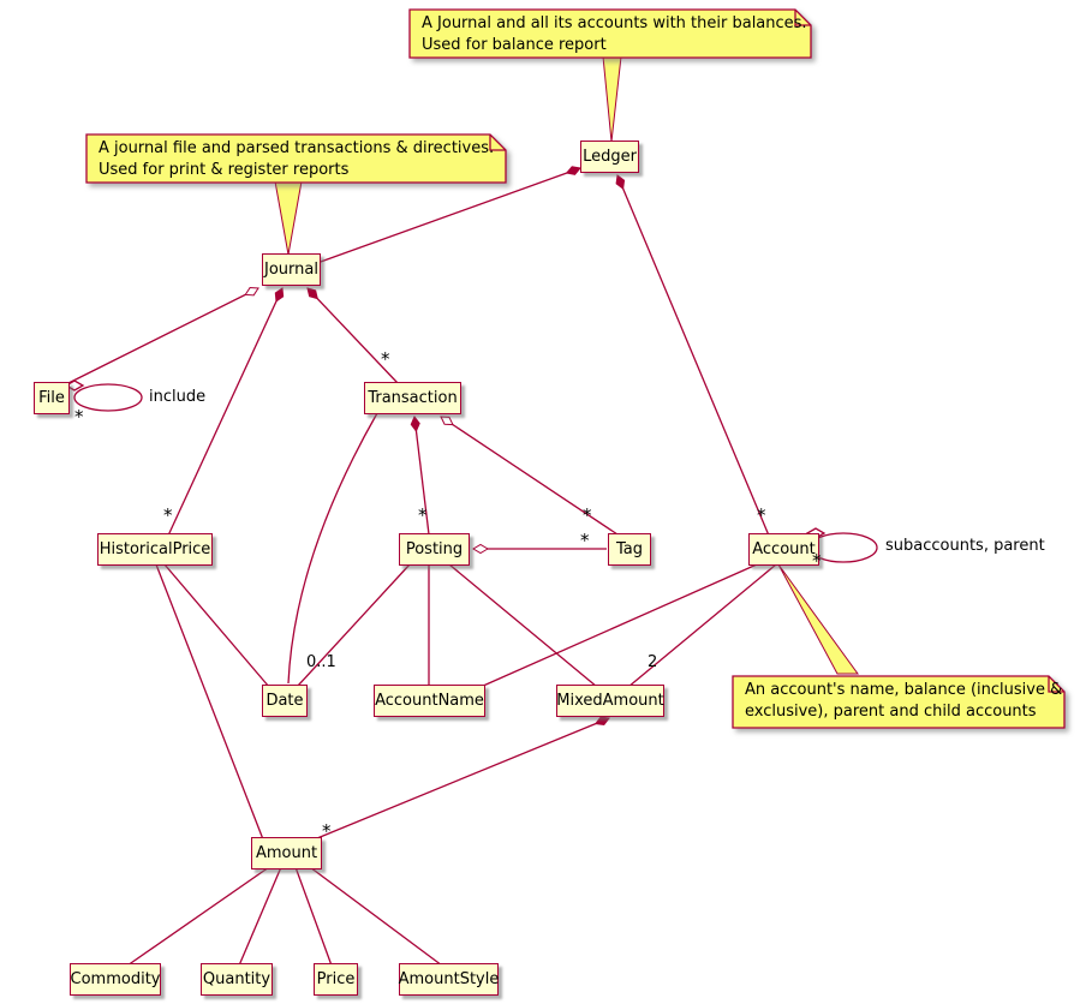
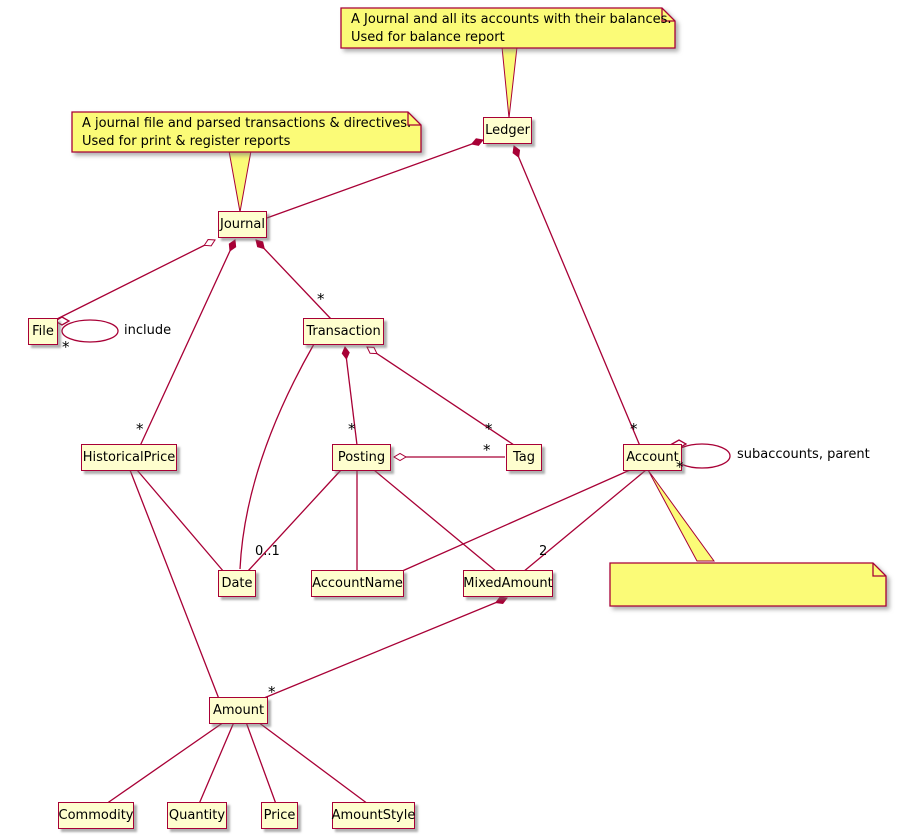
  A Journal and all its accounts with their balances.
  Used for balance report
  A journal file and parsed transactions & directives.
  Used for print & register reports
- An account's name, balance (inclusive &
- exclusive), parent and child accounts
  Ledger
  Journal
  File
  Transaction
  HistoricalPrice
  Posting
  Tag
  Account
  Date
  AccountName
  MixedAmount
  Amount
  Commodity
  Quantity
  Price
  AmountStyle
  include
  *
  *
  *
  *
  *
  *
  *
  *
  subaccounts, parent
  0..1
  2
  *
